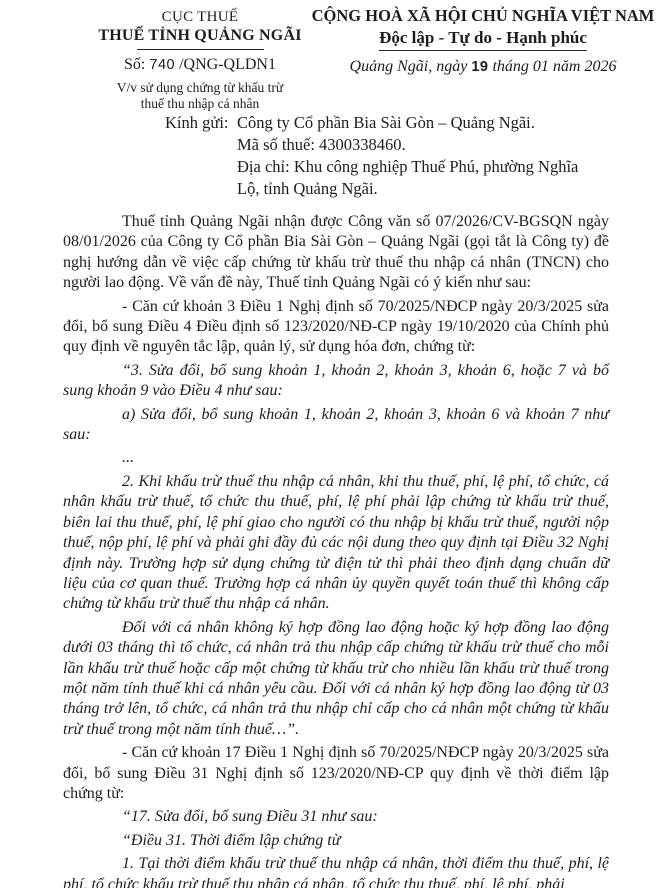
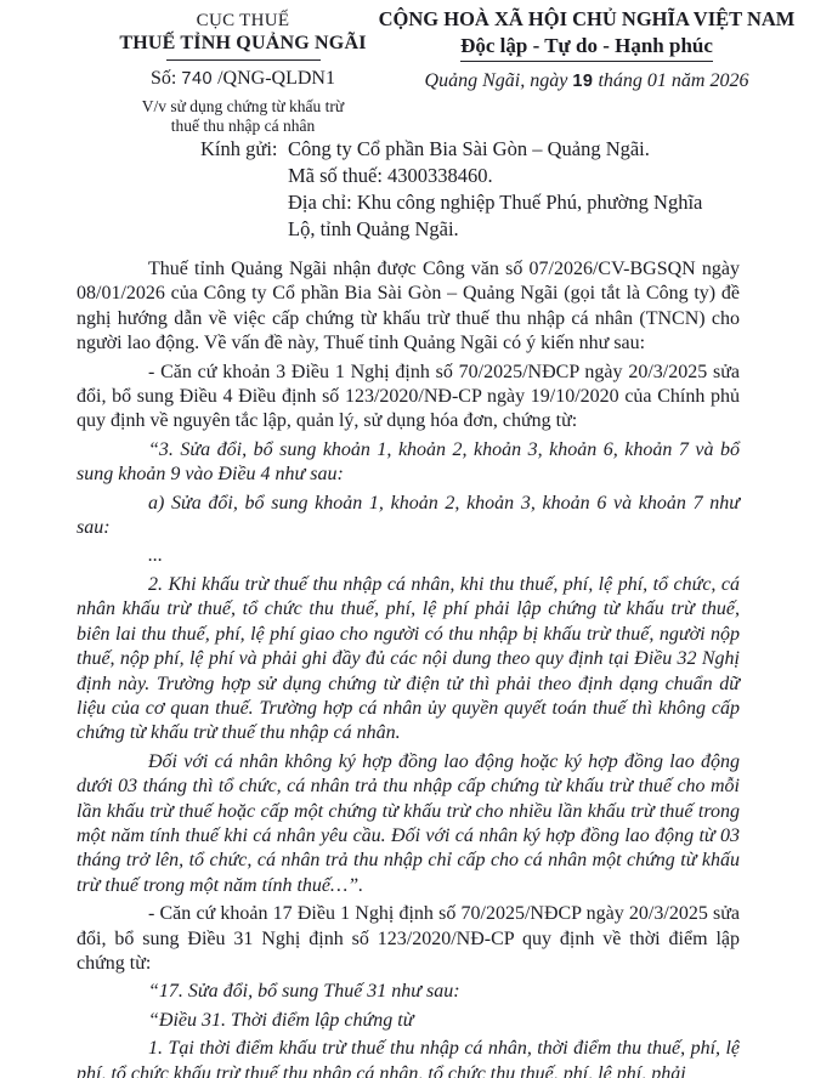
  CỤC THUẾ
  THUẾ TỈNH QUẢNG NGÃI
  Số: 740 /QNG-QLDN1
  V/v sử dụng chứng từ khấu trừ
  thuế thu nhập cá nhân
  CỘNG HOÀ XÃ HỘI CHỦ NGHĨA VIỆT NAM
  Độc lập - Tự do - Hạnh phúc
  Quảng Ngãi, ngày 19 tháng 01 năm 2026
  Kính gửi:
  Công ty Cổ phần Bia Sài Gòn – Quảng Ngãi.
  Mã số thuế: 4300338460.
  Địa chỉ: Khu công nghiệp Thuế Phú, phường Nghĩa
  Lộ, tỉnh Quảng Ngãi.
  Thuế tỉnh Quảng Ngãi nhận được Công văn số 07/2026/CV-BGSQN ngày 08/01/2026 của Công ty Cổ phần Bia Sài Gòn – Quảng Ngãi (gọi tắt là Công ty) đề nghị hướng dẫn về việc cấp chứng từ khấu trừ thuế thu nhập cá nhân (TNCN) cho người lao động. Về vấn đề này, Thuế tỉnh Quảng Ngãi có ý kiến như sau:
  - Căn cứ khoản 3 Điều 1 Nghị định số 70/2025/NĐCP ngày 20/3/2025 sửa đổi, bổ sung Điều 4 Điều định số 123/2020/NĐ-CP ngày 19/10/2020 của Chính phủ quy định về nguyên tắc lập, quản lý, sử dụng hóa đơn, chứng từ:
- “3. Sửa đổi, bổ sung khoản 1, khoản 2, khoản 3, khoản 6, hoặc 7 và bổ sung khoản 9 vào Điều 4 như sau:
+ “3. Sửa đổi, bổ sung khoản 1, khoản 2, khoản 3, khoản 6, khoản 7 và bổ sung khoản 9 vào Điều 4 như sau:
  a) Sửa đổi, bổ sung khoản 1, khoản 2, khoản 3, khoản 6 và khoản 7 như sau:
  ...
  2. Khi khấu trừ thuế thu nhập cá nhân, khi thu thuế, phí, lệ phí, tổ chức, cá nhân khấu trừ thuế, tổ chức thu thuế, phí, lệ phí phải lập chứng từ khấu trừ thuế, biên lai thu thuế, phí, lệ phí giao cho người có thu nhập bị khấu trừ thuế, người nộp thuế, nộp phí, lệ phí và phải ghi đầy đủ các nội dung theo quy định tại Điều 32 Nghị định này. Trường hợp sử dụng chứng từ điện tử thì phải theo định dạng chuẩn dữ liệu của cơ quan thuế. Trường hợp cá nhân ủy quyền quyết toán thuế thì không cấp chứng từ khấu trừ thuế thu nhập cá nhân.
  Đối với cá nhân không ký hợp đồng lao động hoặc ký hợp đồng lao động dưới 03 tháng thì tổ chức, cá nhân trả thu nhập cấp chứng từ khấu trừ thuế cho mỗi lần khấu trừ thuế hoặc cấp một chứng từ khấu trừ cho nhiều lần khấu trừ thuế trong một năm tính thuế khi cá nhân yêu cầu. Đối với cá nhân ký hợp đồng lao động từ 03 tháng trở lên, tổ chức, cá nhân trả thu nhập chỉ cấp cho cá nhân một chứng từ khấu trừ thuế trong một năm tính thuế…”.
  - Căn cứ khoản 17 Điều 1 Nghị định số 70/2025/NĐCP ngày 20/3/2025 sửa đổi, bổ sung Điều 31 Nghị định số 123/2020/NĐ-CP quy định về thời điểm lập chứng từ:
- “17. Sửa đổi, bổ sung Điều 31 như sau:
+ “17. Sửa đổi, bổ sung Thuế 31 như sau:
  “Điều 31. Thời điểm lập chứng từ
  1. Tại thời điểm khấu trừ thuế thu nhập cá nhân, thời điểm thu thuế, phí, lệ phí, tổ chức khấu trừ thuế thu nhập cá nhân, tổ chức thu thuế, phí, lệ phí, phải
